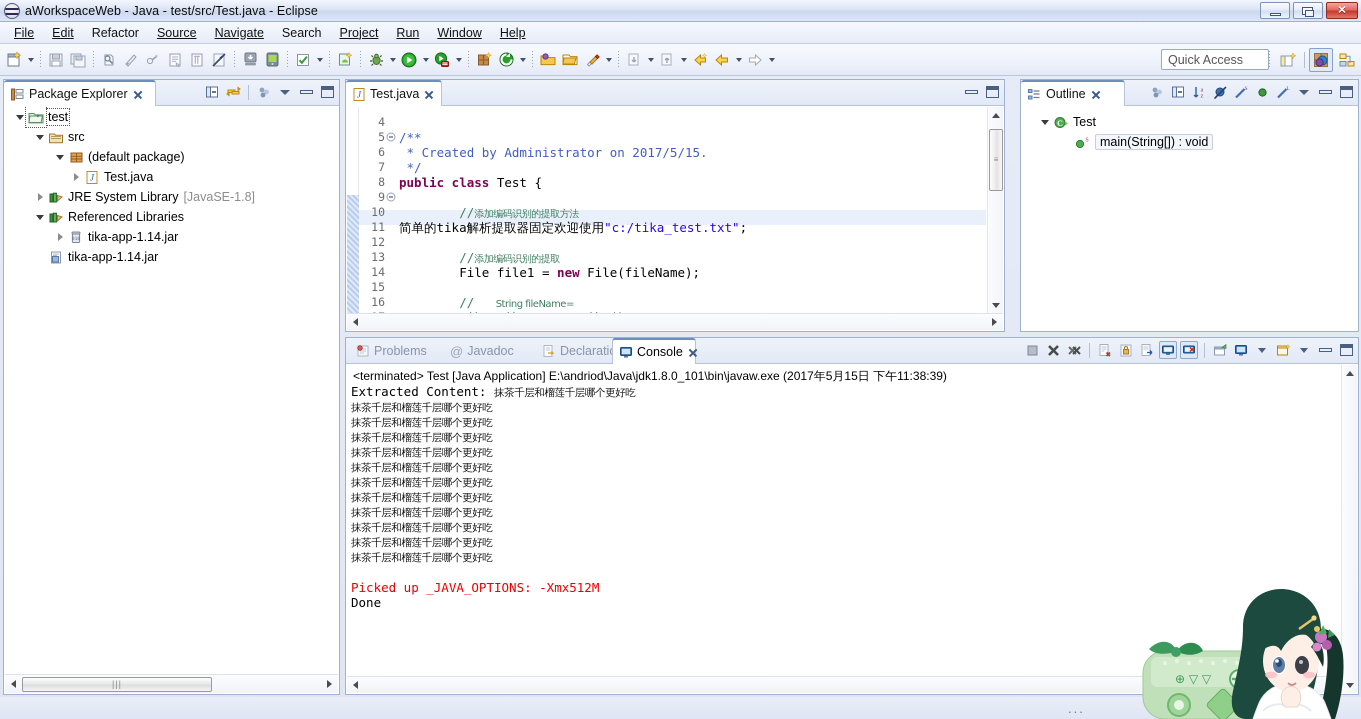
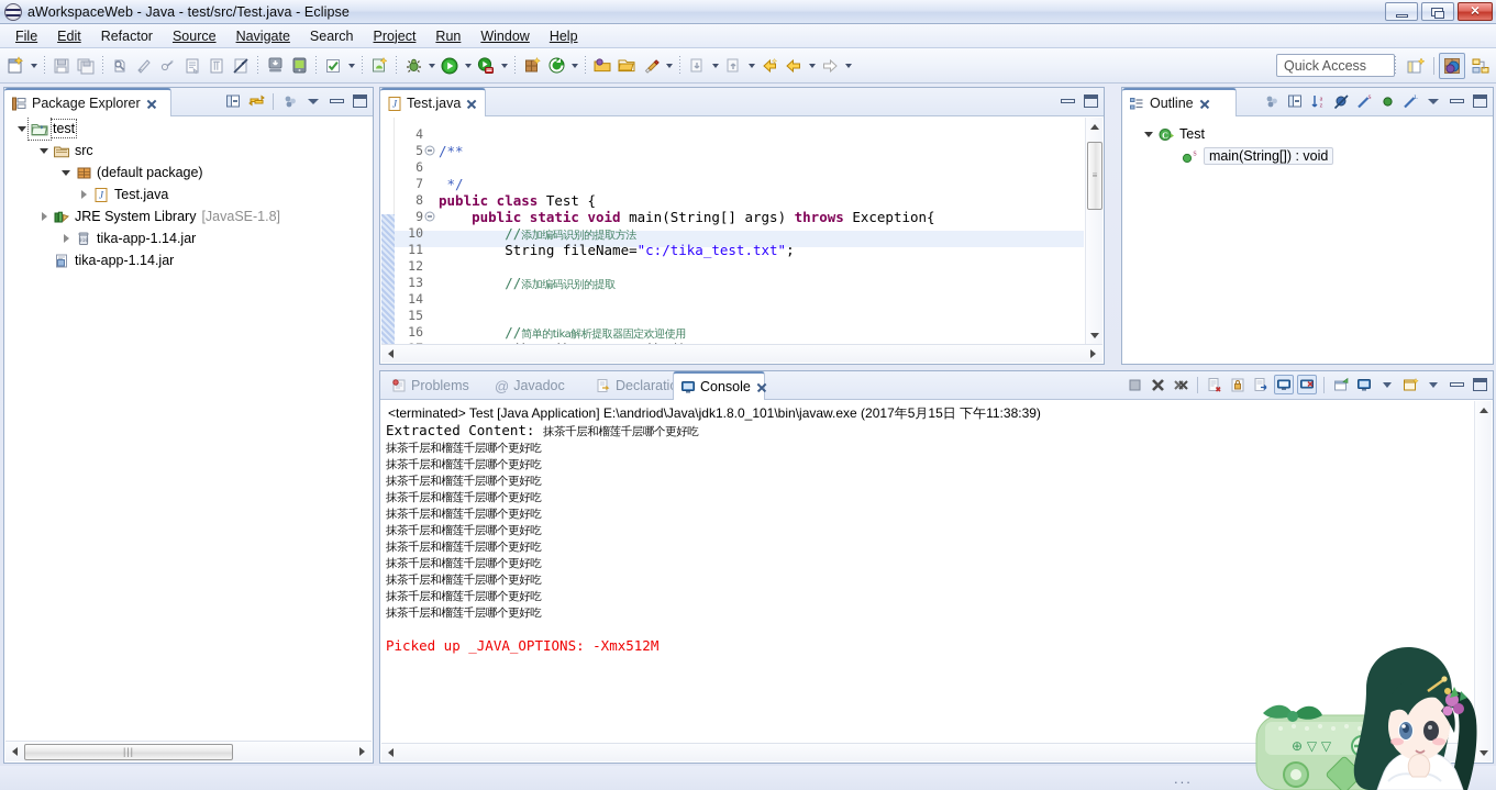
  aWorkspaceWeb - Java - test/src/Test.java - Eclipse
  ✕
  File
  Edit
  Refactor
  Source
  Navigate
  Search
  Project
  Run
  Window
  Help
  Quick Access
  Package Explorer
  test
  src
  (default package)
  J
  Test.java
  JRE System Library
  [JavaSE-1.8]
- Referenced Libraries
  tika-app-1.14.jar
  tika-app-1.14.jar
  |||
  J
  Test.java
  /**
- * Created by Administrator on 2017/5/15.
  */
  public class Test {
+ public static void main(String[] args) throws Exception{
  //添加编码识别的提取方法
- 简单的tika解析提取器固定欢迎使用"c:/tika_test.txt";
+ String fileName="c:/tika_test.txt";
  //添加编码识别的提取
- File file1 = new File(fileName);
- // String fileName=
+ //简单的tika解析提取器固定欢迎使用
  4
  5
  6
  7
  8
  9
  10
  11
  12
  13
  14
  15
  16
  ≡
  Outline
  C
  Test
  main(String[]) : void
  Problems
  @
  Javadoc
  Declarati
  Console
  <terminated> Test [Java Application] E:\andriod\Java\jdk1.8.0_101\bin\javaw.exe (2017年5月15日 下午11:38:39)
  Extracted Content: 抹茶千层和榴莲千层哪个更好吃
  抹茶千层和榴莲千层哪个更好吃
  抹茶千层和榴莲千层哪个更好吃
  抹茶千层和榴莲千层哪个更好吃
  抹茶千层和榴莲千层哪个更好吃
  抹茶千层和榴莲千层哪个更好吃
  抹茶千层和榴莲千层哪个更好吃
  抹茶千层和榴莲千层哪个更好吃
  抹茶千层和榴莲千层哪个更好吃
  抹茶千层和榴莲千层哪个更好吃
  抹茶千层和榴莲千层哪个更好吃
  抹茶千层和榴莲千层哪个更好吃
  Picked up _JAVA_OPTIONS: -Xmx512M
- Done
  ...
  ⊕ ▽ ▽
